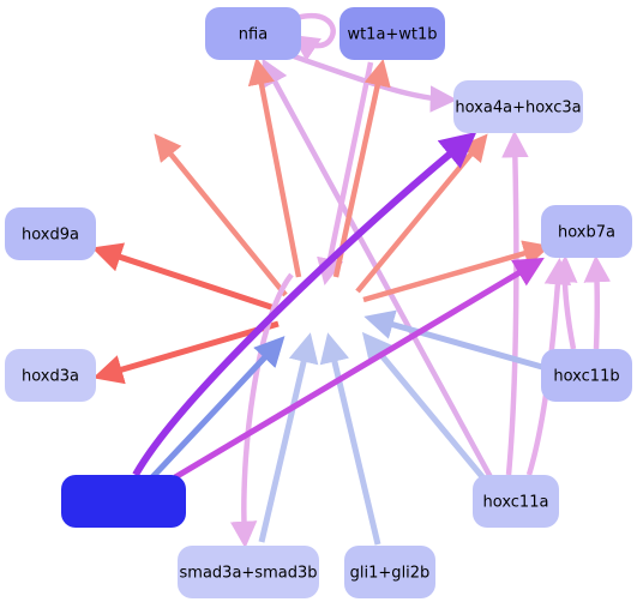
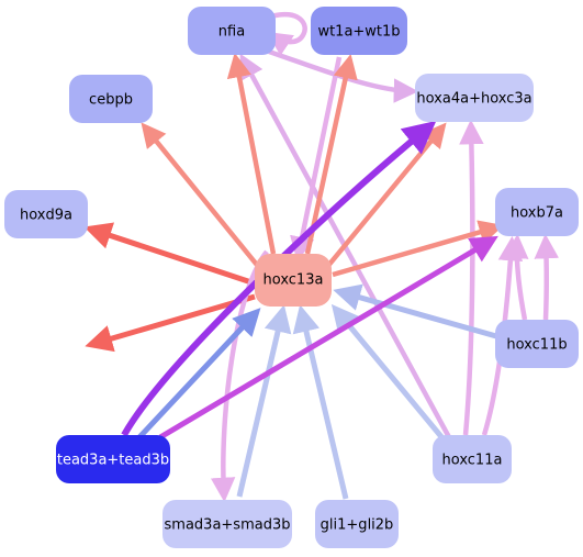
  nfia
  wt1a+wt1b
  hoxa4a+hoxc3a
+ cebpb
  hoxd9a
  hoxb7a
- hoxd3a
  hoxc11b
+ hoxc13a
  hoxc11a
+ tead3a+tead3b
  smad3a+smad3b
  gli1+gli2b
